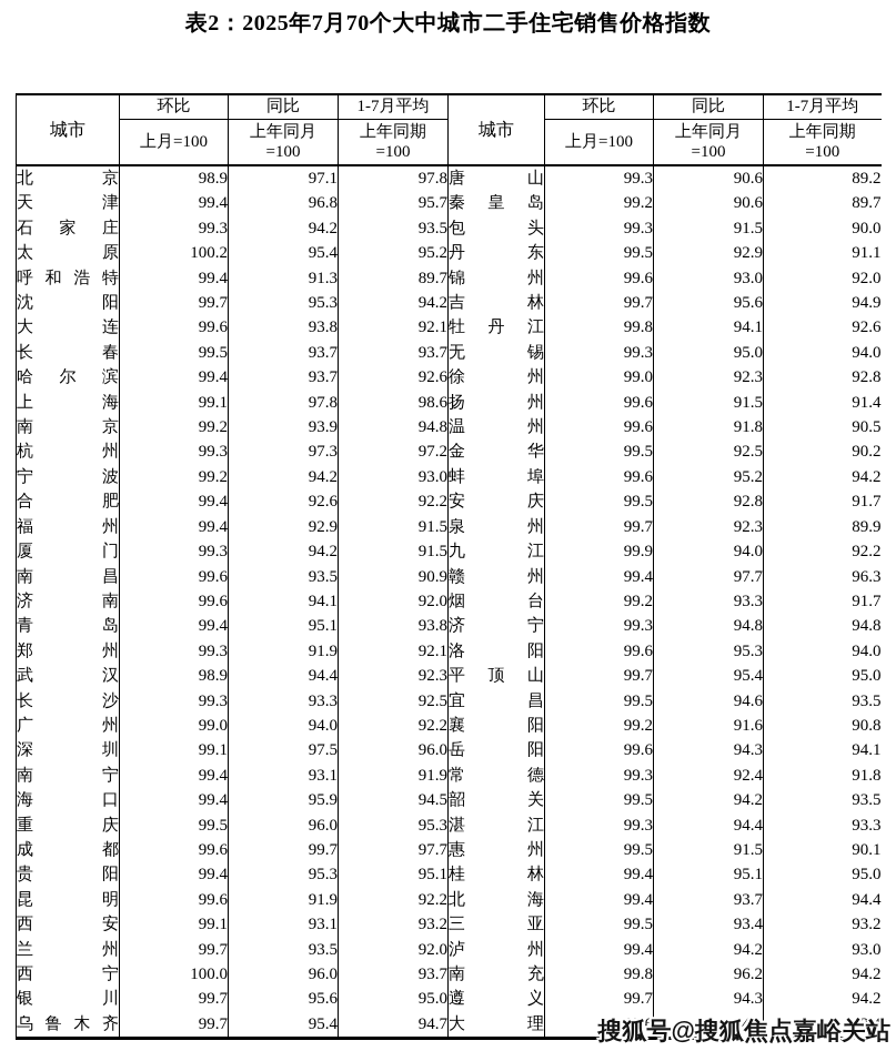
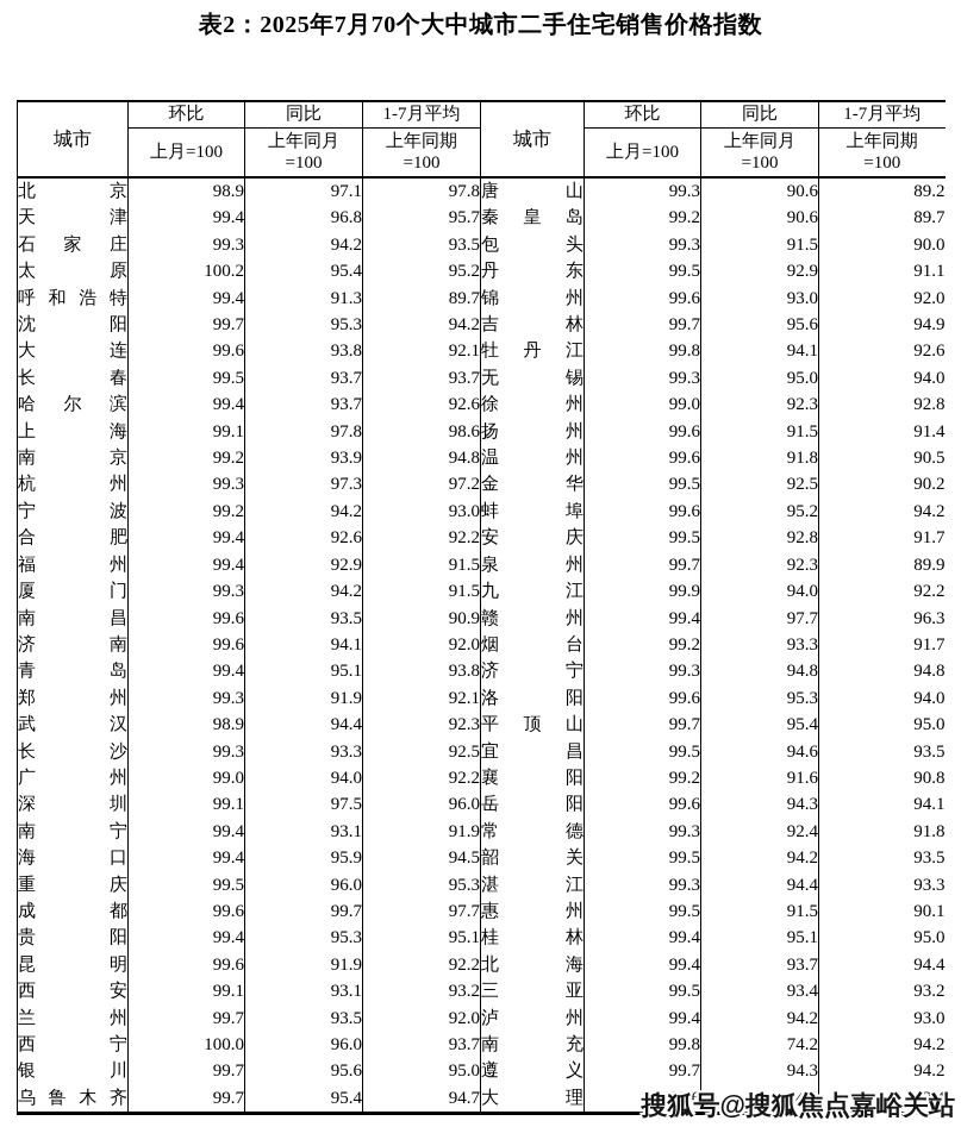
  表2：2025年7月70个大中城市二手住宅销售价格指数
  城市	环比	同比	1-7月平均	城市	环比	同比	1-7月平均
  上月=100	上年同月 =100	上年同期 =100	上月=100	上年同月 =100	上年同期 =100
  北京	98.9	97.1	97.8	唐山	99.3	90.6	89.2
  天津	99.4	96.8	95.7	秦皇岛	99.2	90.6	89.7
  石家庄	99.3	94.2	93.5	包头	99.3	91.5	90.0
  太原	100.2	95.4	95.2	丹东	99.5	92.9	91.1
  呼和浩特	99.4	91.3	89.7	锦州	99.6	93.0	92.0
  沈阳	99.7	95.3	94.2	吉林	99.7	95.6	94.9
  大连	99.6	93.8	92.1	牡丹江	99.8	94.1	92.6
  长春	99.5	93.7	93.7	无锡	99.3	95.0	94.0
  哈尔滨	99.4	93.7	92.6	徐州	99.0	92.3	92.8
  上海	99.1	97.8	98.6	扬州	99.6	91.5	91.4
  南京	99.2	93.9	94.8	温州	99.6	91.8	90.5
  杭州	99.3	97.3	97.2	金华	99.5	92.5	90.2
  宁波	99.2	94.2	93.0	蚌埠	99.6	95.2	94.2
  合肥	99.4	92.6	92.2	安庆	99.5	92.8	91.7
  福州	99.4	92.9	91.5	泉州	99.7	92.3	89.9
  厦门	99.3	94.2	91.5	九江	99.9	94.0	92.2
  南昌	99.6	93.5	90.9	赣州	99.4	97.7	96.3
  济南	99.6	94.1	92.0	烟台	99.2	93.3	91.7
  青岛	99.4	95.1	93.8	济宁	99.3	94.8	94.8
  郑州	99.3	91.9	92.1	洛阳	99.6	95.3	94.0
  武汉	98.9	94.4	92.3	平顶山	99.7	95.4	95.0
  长沙	99.3	93.3	92.5	宜昌	99.5	94.6	93.5
  广州	99.0	94.0	92.2	襄阳	99.2	91.6	90.8
  深圳	99.1	97.5	96.0	岳阳	99.6	94.3	94.1
  南宁	99.4	93.1	91.9	常德	99.3	92.4	91.8
  海口	99.4	95.9	94.5	韶关	99.5	94.2	93.5
  重庆	99.5	96.0	95.3	湛江	99.3	94.4	93.3
  成都	99.6	99.7	97.7	惠州	99.5	91.5	90.1
  贵阳	99.4	95.3	95.1	桂林	99.4	95.1	95.0
  昆明	99.6	91.9	92.2	北海	99.4	93.7	94.4
  西安	99.1	93.1	93.2	三亚	99.5	93.4	93.2
  兰州	99.7	93.5	92.0	泸州	99.4	94.2	93.0
- 西宁	100.0	96.0	93.7	南充	99.8	96.2	94.2
+ 西宁	100.0	96.0	93.7	南充	99.8	74.2	94.2
  银川	99.7	95.6	95.0	遵义	99.7	94.3	94.2
  乌鲁木齐	99.7	95.4	94.7	大理	99.6	94.8	93.4
  搜狐号@搜狐焦点嘉峪关站
